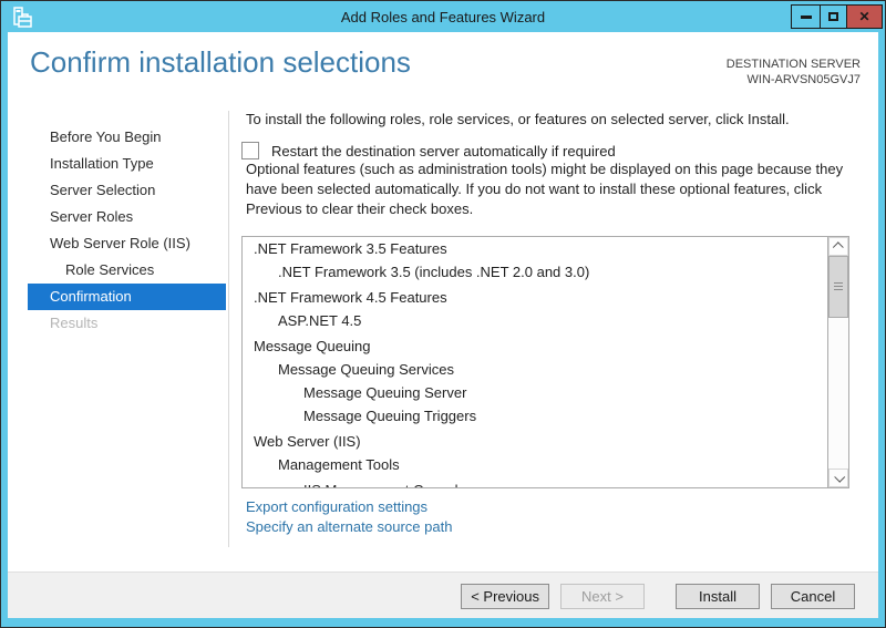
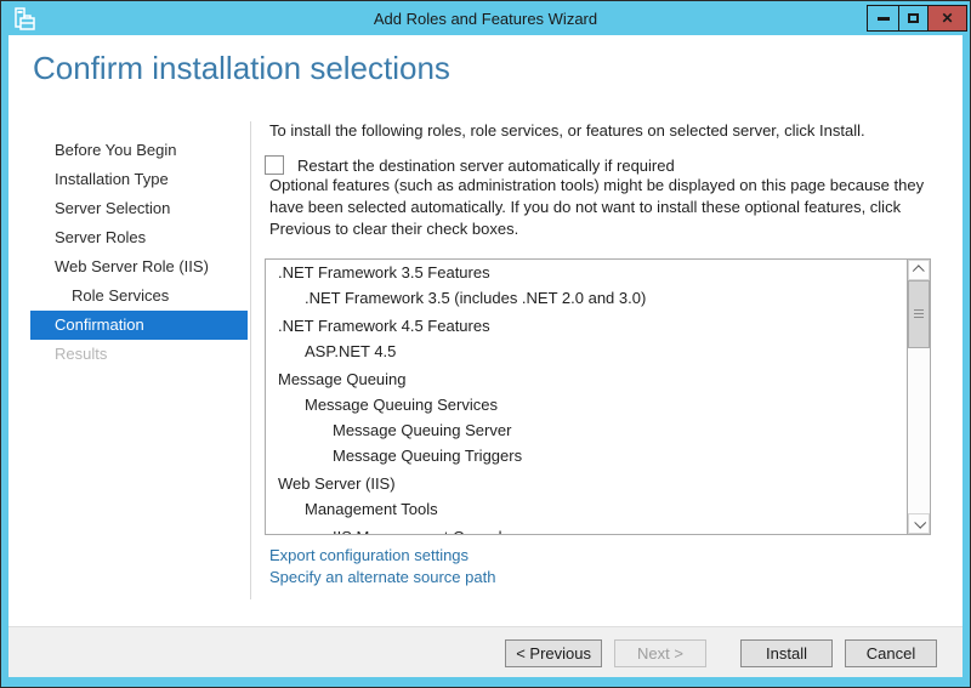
  Add Roles and Features Wizard
  ✕
  Confirm installation selections
- DESTINATION SERVER
- WIN-ARVSN05GVJ7
  Before You Begin
  Installation Type
  Server Selection
  Server Roles
  Web Server Role (IIS)
  Role Services
  Confirmation
  Results
  To install the following roles, role services, or features on selected server, click Install.
  Restart the destination server automatically if required
  Optional features (such as administration tools) might be displayed on this page because they have been selected automatically. If you do not want to install these optional features, click Previous to clear their check boxes.
  .NET Framework 3.5 Features
  .NET Framework 3.5 (includes .NET 2.0 and 3.0)
  .NET Framework 4.5 Features
  ASP.NET 4.5
  Message Queuing
  Message Queuing Services
  Message Queuing Server
  Message Queuing Triggers
  Web Server (IIS)
  Management Tools
  Export configuration settings
  Specify an alternate source path
  < Previous
  Next >
  Install
  Cancel
